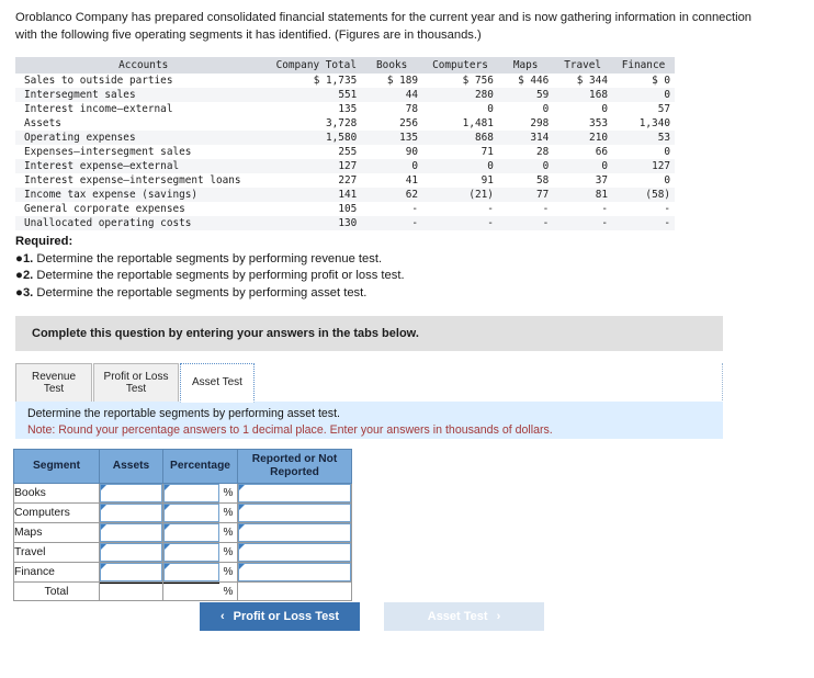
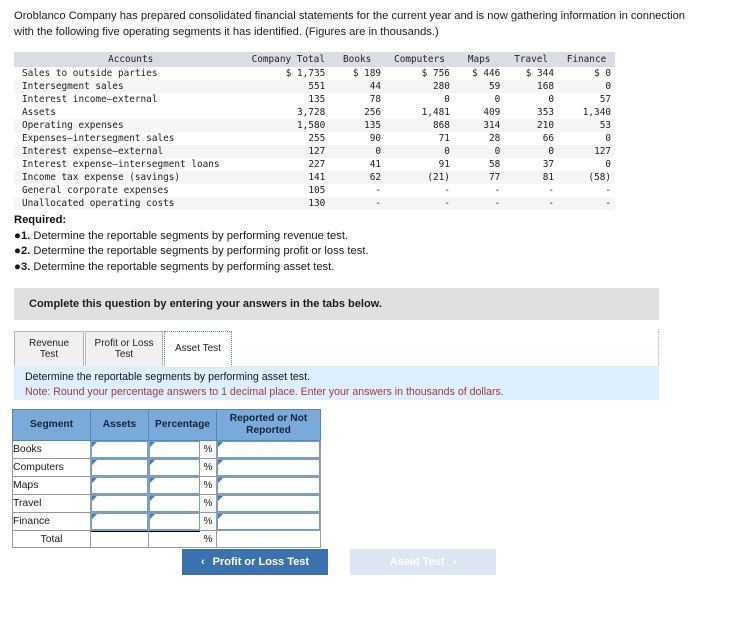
  Oroblanco Company has prepared consolidated financial statements for the current year and is now gathering information in connection with the following five operating segments it has identified. (Figures are in thousands.)
  Accounts	Company Total	Books	Computers	Maps	Travel	Finance
  Sales to outside parties	$ 1,735	$ 189	$ 756	$ 446	$ 344	$ 0
  Intersegment sales	551	44	280	59	168	0
  Interest income–external	135	78	0	0	0	57
- Assets	3,728	256	1,481	298	353	1,340
+ Assets	3,728	256	1,481	409	353	1,340
  Operating expenses	1,580	135	868	314	210	53
  Expenses–intersegment sales	255	90	71	28	66	0
  Interest expense–external	127	0	0	0	0	127
  Interest expense–intersegment loans	227	41	91	58	37	0
  Income tax expense (savings)	141	62	(21)	77	81	(58)
  General corporate expenses	105	-	-	-	-	-
  Unallocated operating costs	130	-	-	-	-	-
  Required:
  ●1. Determine the reportable segments by performing revenue test.
  ●2. Determine the reportable segments by performing profit or loss test.
  ●3. Determine the reportable segments by performing asset test.
  Complete this question by entering your answers in the tabs below.
  Revenue Test
  Profit or Loss Test
  Asset Test
  Determine the reportable segments by performing asset test.
  Note: Round your percentage answers to 1 decimal place. Enter your answers in thousands of dollars.
  Segment	Assets	Percentage	Reported or Not Reported
  Books		%
  Computers		%
  Maps		%
  Travel		%
  Finance		%
  Total		%
  ‹
  Profit or Loss Test
  Asset Test
  ›
